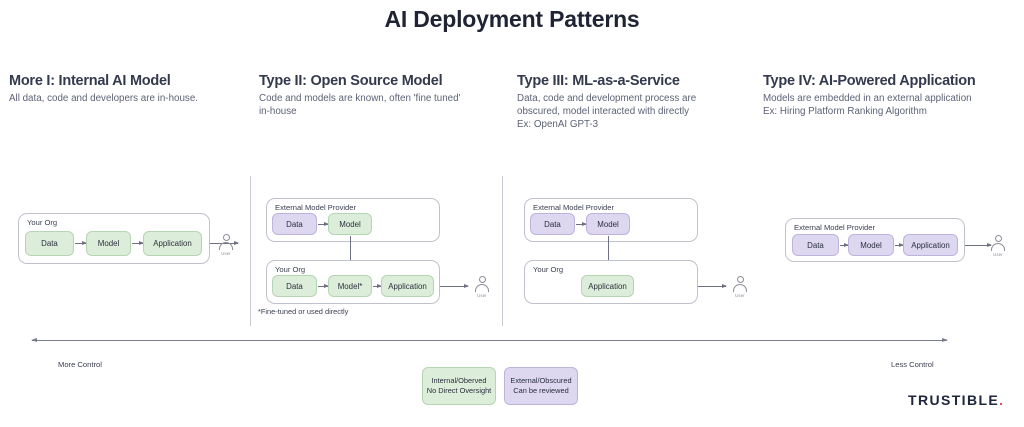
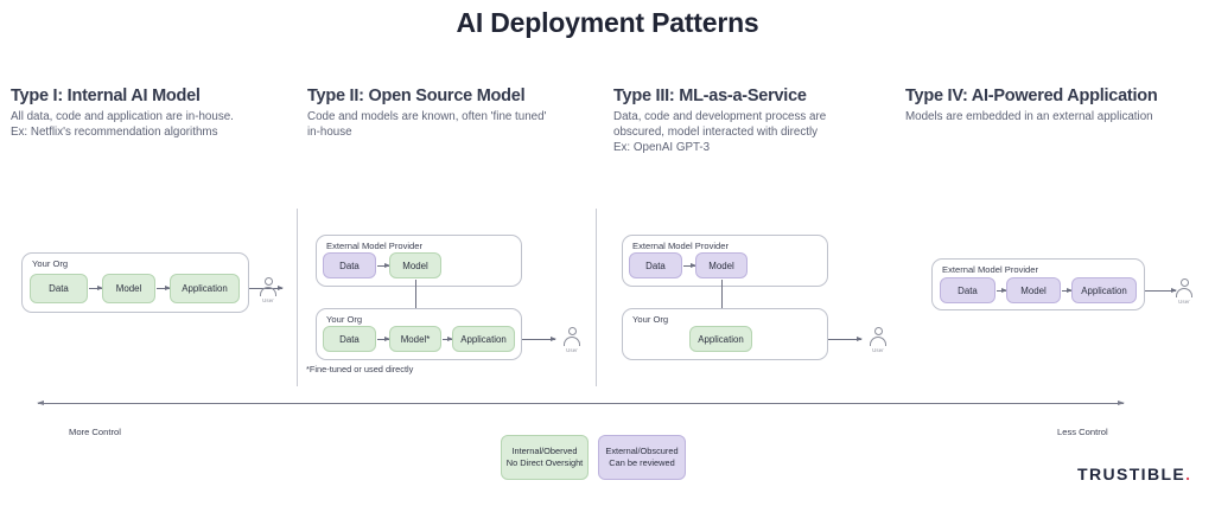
  AI Deployment Patterns
- More I: Internal AI Model
+ Type I: Internal AI Model
- All data, code and developers are in-house.
+ All data, code and application are in-house.
+ Ex: Netflix's recommendation algorithms
  Type II: Open Source Model
  Code and models are known, often 'fine tuned'
  in-house
  Type III: ML-as-a-Service
  Data, code and development process are
  obscured, model interacted with directly
  Ex: OpenAI GPT-3
  Type IV: AI-Powered Application
  Models are embedded in an external application
- Ex: Hiring Platform Ranking Algorithm
  Your Org
  Data
  Model
  Application
  External Model Provider
  Data
  Model
  Your Org
  Data
  Model*
  Application
  *Fine-tuned or used directly
  External Model Provider
  Data
  Model
  Your Org
  Application
  External Model Provider
  Data
  Model
  Application
  More Control
  Less Control
  Internal/Oberved
  No Direct Oversight
  External/Obscured
  Can be reviewed
  TRUSTIBLE.
